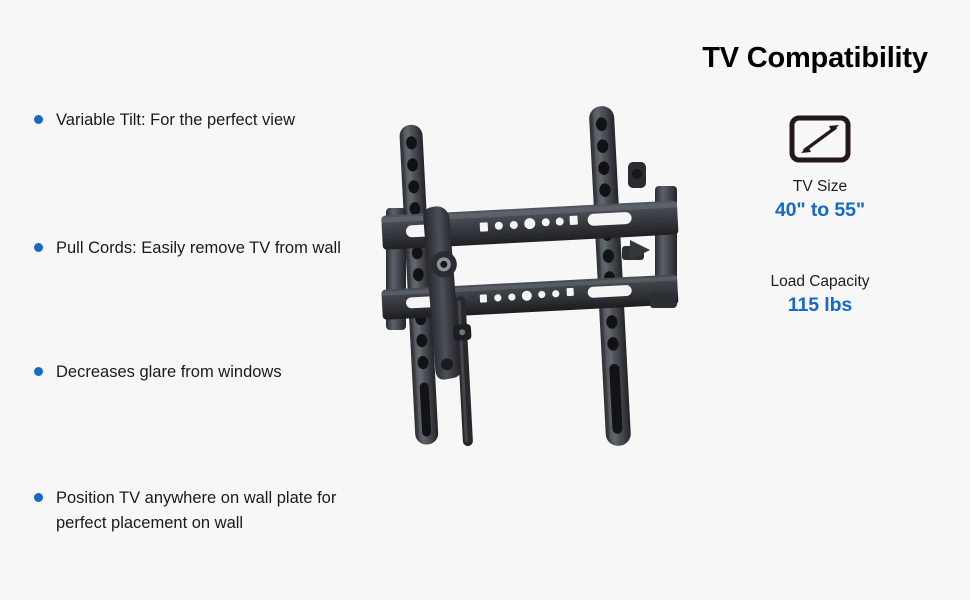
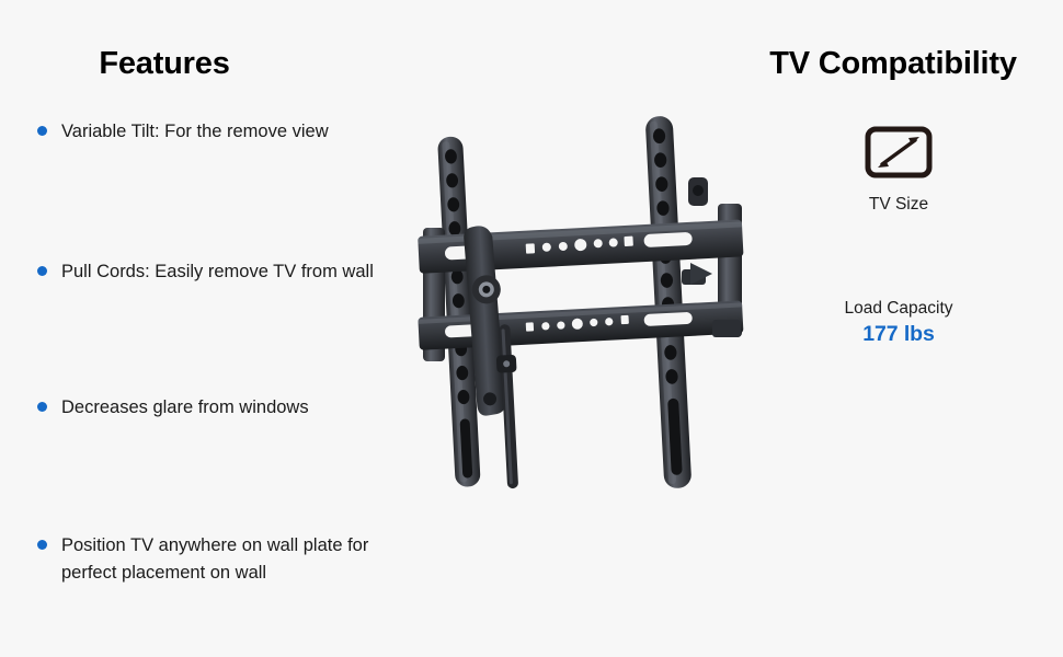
+ Features
- Variable Tilt: For the perfect view
+ Variable Tilt: For the remove view
  Pull Cords: Easily remove TV from wall
  Decreases glare from windows
  Position TV anywhere on wall plate for perfect placement on wall
  TV Compatibility
  TV Size
- 40" to 55"
  Load Capacity
- 115 lbs
+ 177 lbs
